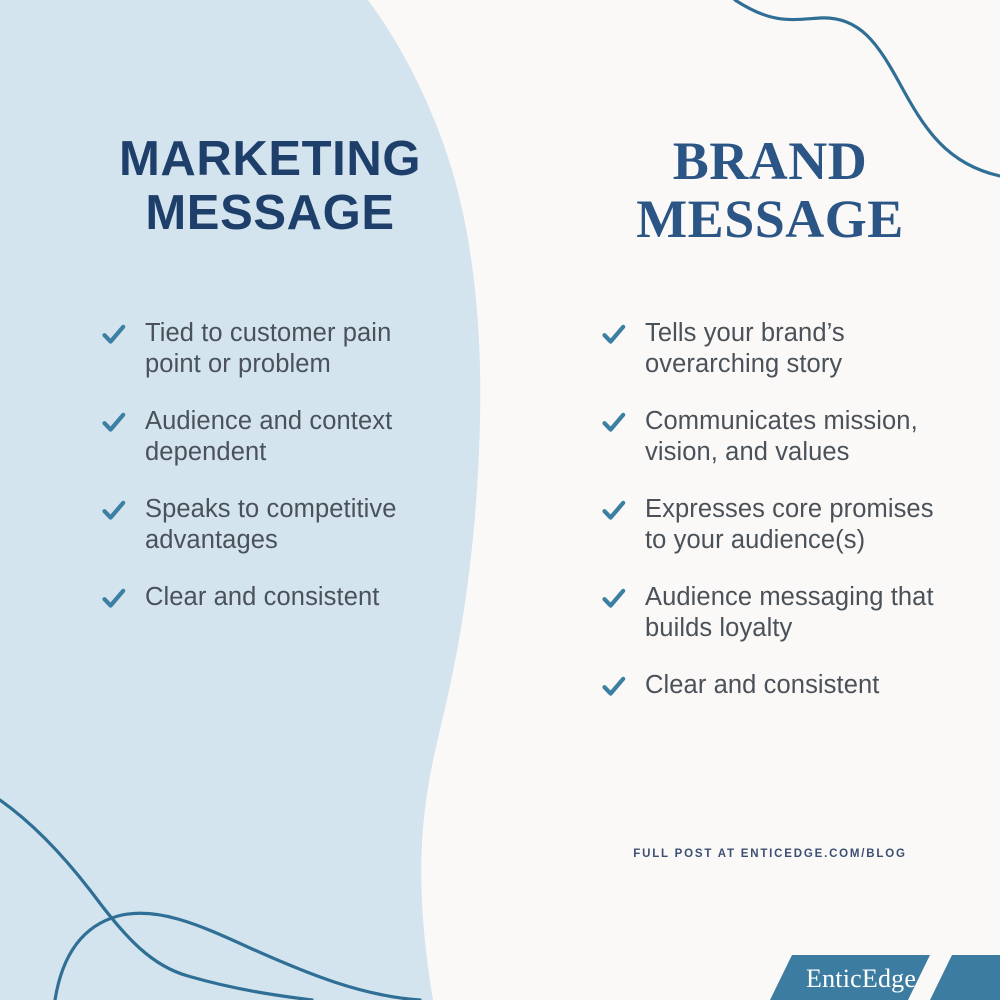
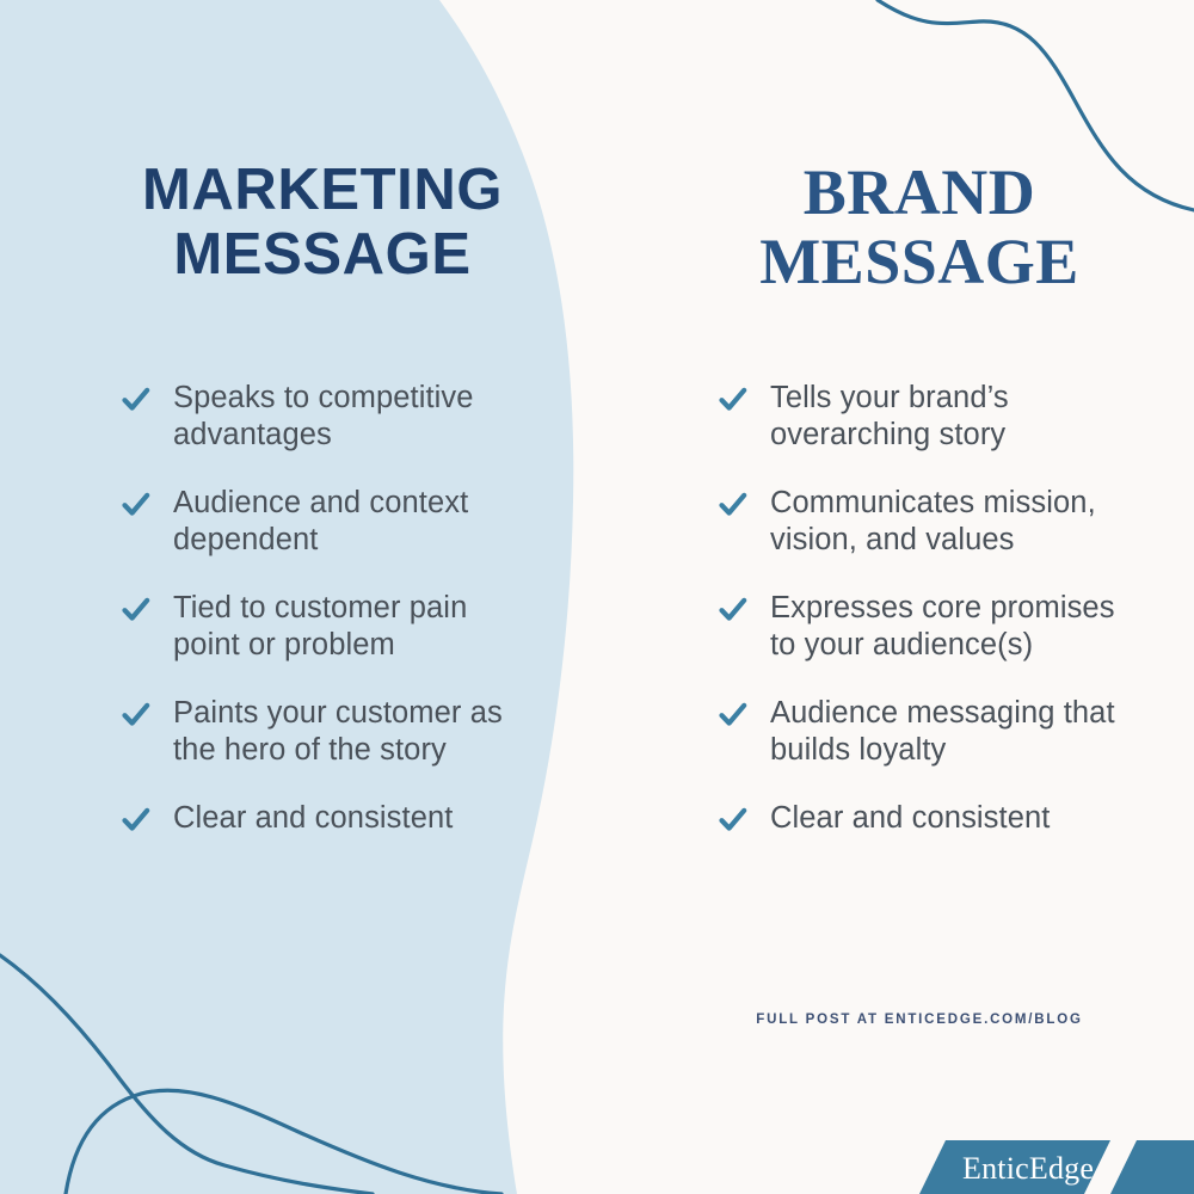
  MARKETING
  MESSAGE
- Tied to customer pain point or problem
+ Speaks to competitive advantages
  Audience and context dependent
- Speaks to competitive advantages
+ Tied to customer pain point or problem
+ Paints your customer as the hero of the story
  Clear and consistent
  BRAND
  MESSAGE
  Tells your brand’s overarching story
  Communicates mission, vision, and values
  Expresses core promises to your audience(s)
  Audience messaging that builds loyalty
  Clear and consistent
  FULL POST AT ENTICEDGE.COM/BLOG
  EnticEdge
